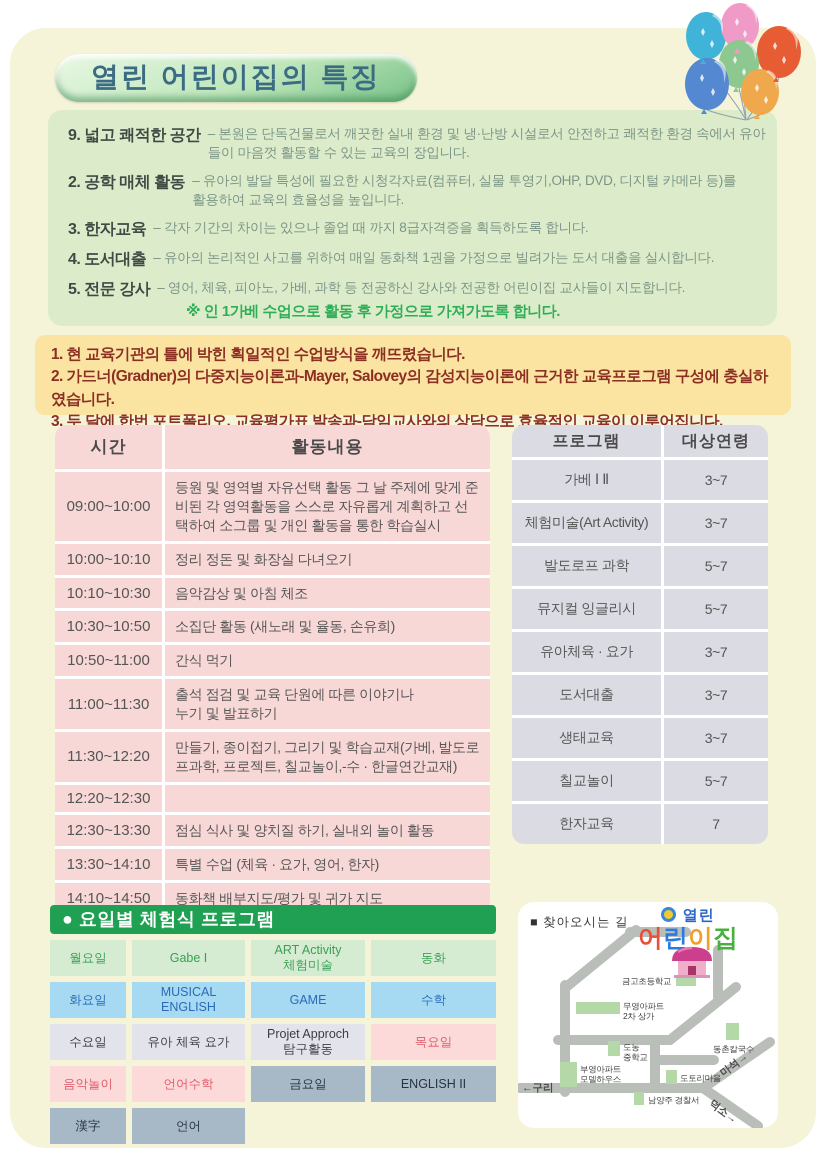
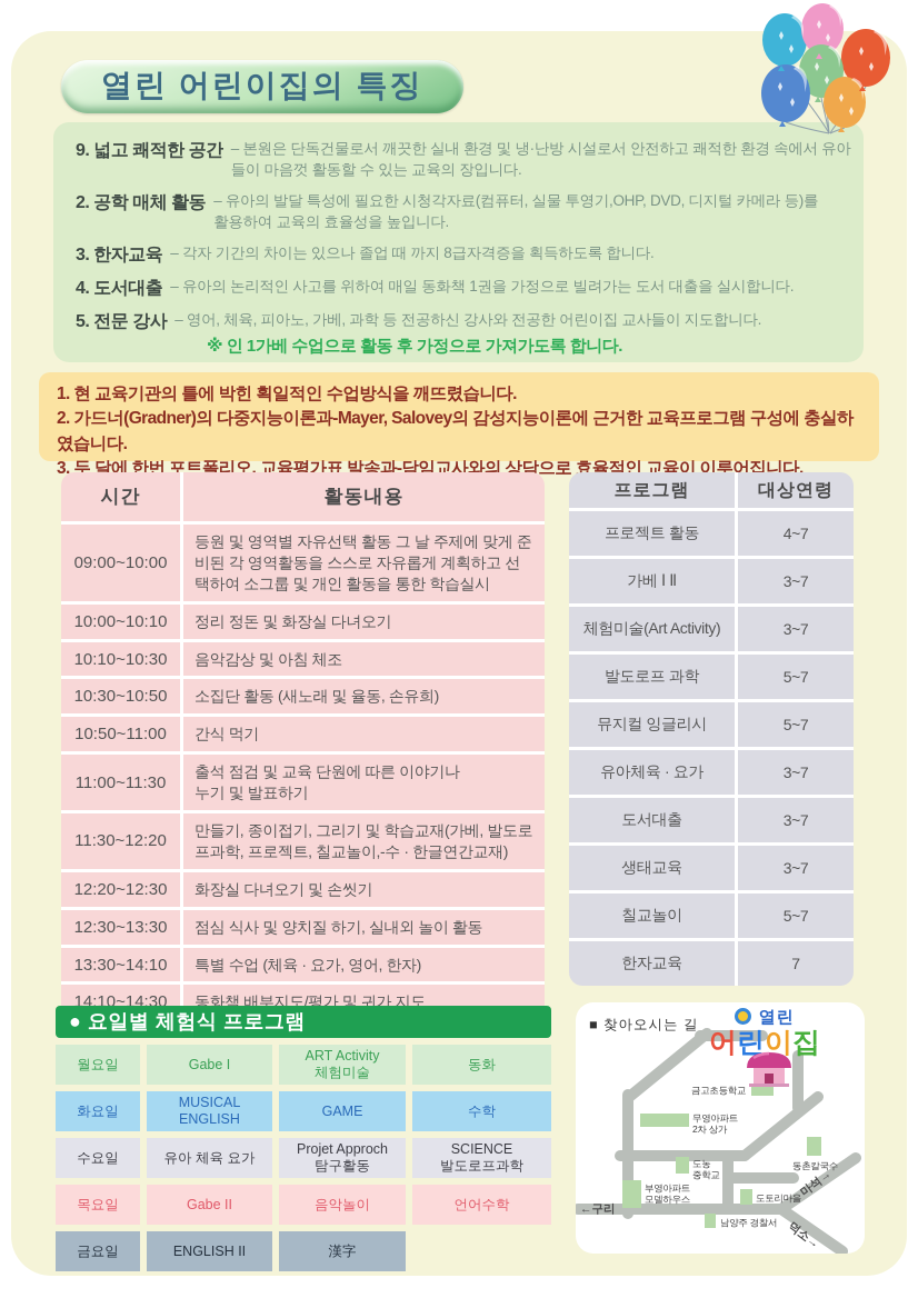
  열린 어린이집의 특징
  9. 넓고 쾌적한 공간
  – 본원은 단독건물로서 깨끗한 실내 환경 및 냉·난방 시설로서 안전하고 쾌적한 환경 속에서 유아들이 마음껏 활동할 수 있는 교육의 장입니다.
  2. 공학 매체 활동
  – 유아의 발달 특성에 필요한 시청각자료(컴퓨터, 실물 투영기,OHP, DVD, 디지털 카메라 등)를 활용하여 교육의 효율성을 높입니다.
  3. 한자교육
  – 각자 기간의 차이는 있으나 졸업 때 까지 8급자격증을 획득하도록 합니다.
  4. 도서대출
  – 유아의 논리적인 사고를 위하여 매일 동화책 1권을 가정으로 빌려가는 도서 대출을 실시합니다.
  5. 전문 강사
  – 영어, 체육, 피아노, 가베, 과학 등 전공하신 강사와 전공한 어린이집 교사들이 지도합니다.
  ※ 인 1가베 수업으로 활동 후 가정으로 가져가도록 합니다.
  1. 현 교육기관의 틀에 박힌 획일적인 수업방식을 깨뜨렸습니다.
  2. 가드너(Gradner)의 다중지능이론과-Mayer, Salovey의 감성지능이론에 근거한 교육프로그램 구성에 충실하였습니다.
  3. 두 달에 한번 포트폴리오, 교육평가표 발송과-담임교사와의 상담으로 효율적인 교육이 이루어집니다.
  시간
  활동내용
  09:00~10:00
  등원 및 영역별 자유선택 활동 그 날 주제에 맞게 준비된 각 영역활동을 스스로 자유롭게 계획하고 선택하여 소그룹 및 개인 활동을 통한 학습실시
  10:00~10:10
  정리 정돈 및 화장실 다녀오기
  10:10~10:30
  음악감상 및 아침 체조
  10:30~10:50
  소집단 활동 (새노래 및 율동, 손유희)
  10:50~11:00
  간식 먹기
  11:00~11:30
  출석 점검 및 교육 단원에 따른 이야기나누기 및 발표하기
  11:30~12:20
  만들기, 종이접기, 그리기 및 학습교재(가베, 발도로프과학, 프로젝트, 칠교놀이,-수 · 한글연간교재)
  12:20~12:30
+ 화장실 다녀오기 및 손씻기
  12:30~13:30
  점심 식사 및 양치질 하기, 실내외 놀이 활동
  13:30~14:10
  특별 수업 (체육 · 요가, 영어, 한자)
- 14:10~14:50
+ 14:10~14:30
  동화책 배부지도/평가 및 귀가 지도
  프로그램
  대상연령
+ 프로젝트 활동
+ 4~7
  가베 Ⅰ Ⅱ
  3~7
  체험미술(Art Activity)
  3~7
  발도로프 과학
  5~7
  뮤지컬 잉글리시
  5~7
  유아체육 · 요가
  3~7
  도서대출
  3~7
  생태교육
  3~7
  칠교놀이
  5~7
  한자교육
  7
  ● 요일별 체험식 프로그램
  월요일
  Gabe I
  ART Activity
  체험미술
  동화
  화요일
  MUSICAL
  ENGLISH
  GAME
  수학
  수요일
  유아 체육 요가
  Projet Approch
  탐구활동
+ SCIENCE
+ 발도로프과학
  목요일
+ Gabe II
  음악놀이
  언어수학
  금요일
  ENGLISH II
  漢字
- 언어
  ■ 찾아오시는 길
  열린
  어린이집
  금고초등학교
  무영아파트
  2차 상가
  동촌칼국수
  도농
  중학교
  도토리마을
  부영아파트
  모델하우스
  남양주 경찰서
  ←구리
